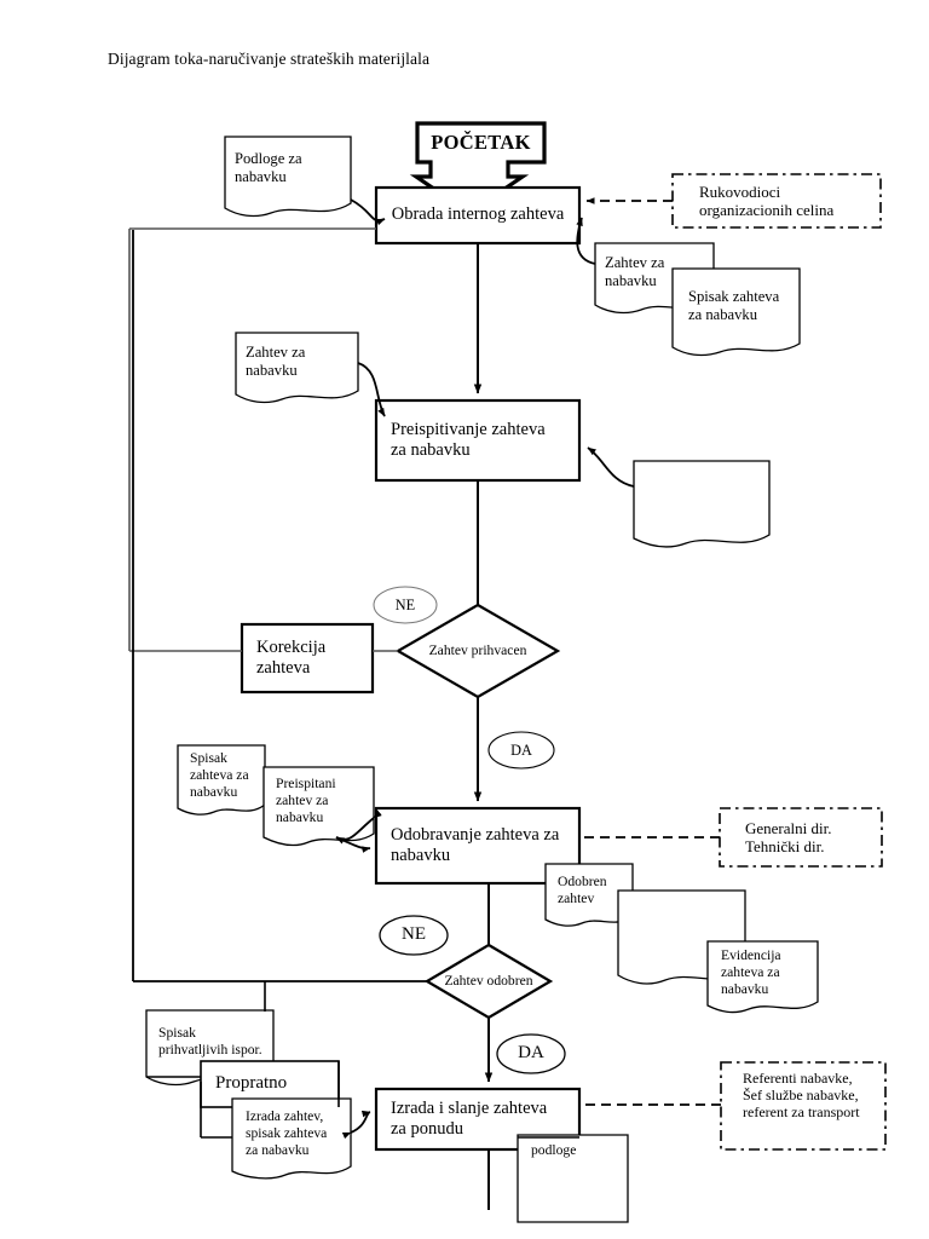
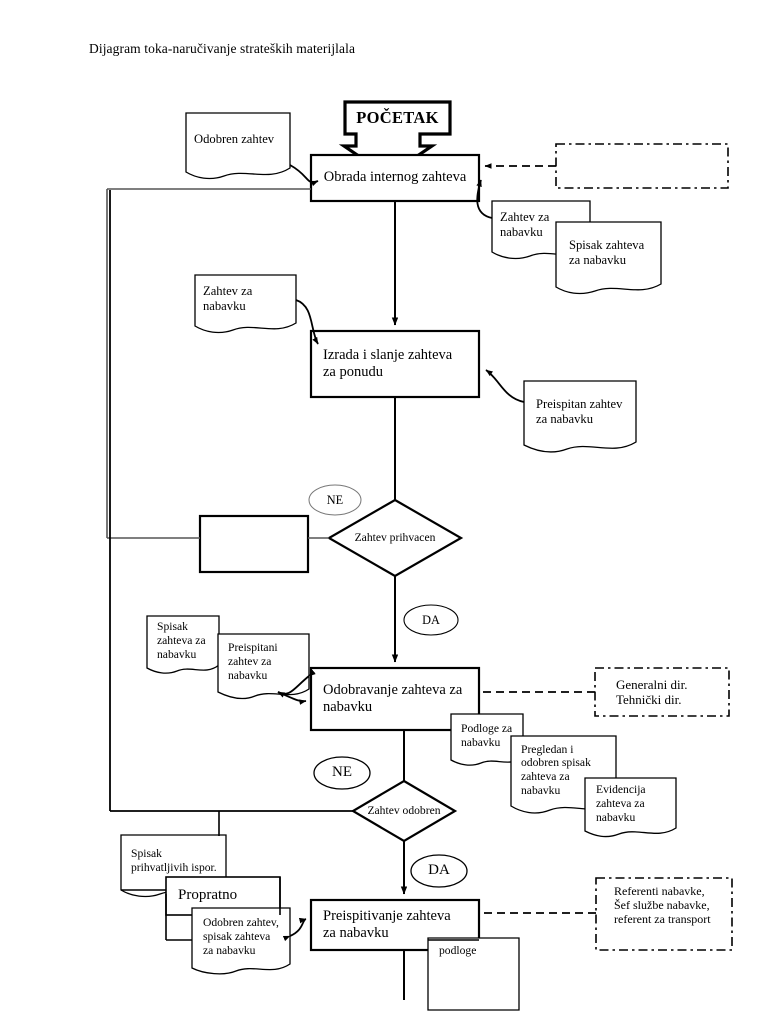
  Dijagram toka-naručivanje strateških materijlala
  POČETAK
  Obrada internog zahteva
- Preispitivanje zahteva za nabavku
+ Izrada i slanje zahteva za ponudu
- Korekcija zahteva
  Odobravanje zahteva za nabavku
- Izrada i slanje zahteva za ponudu
+ Preispitivanje zahteva za nabavku
  Zahtev prihvacen
  Zahtev odobren
  NE
  DA
  NE
  DA
- Podloge za nabavku
+ Odobren zahtev
  Zahtev za nabavku
  Spisak zahteva za nabavku
  Zahtev za nabavku
+ Preispitan zahtev za nabavku
  Spisak zahteva za nabavku
  Preispitani zahtev za nabavku
- Odobren zahtev
+ Podloge za nabavku
+ Pregledan i odobren spisak zahteva za nabavku
  Evidencija zahteva za nabavku
  Spisak prihvatljivih ispor.
  Propratno
- Izrada zahtev, spisak zahteva za nabavku
+ Odobren zahtev, spisak zahteva za nabavku
  podloge
- Rukovodioci organizacionih celina
  Generalni dir. Tehnički dir.
  Referenti nabavke, Šef službe nabavke, referent za transport
